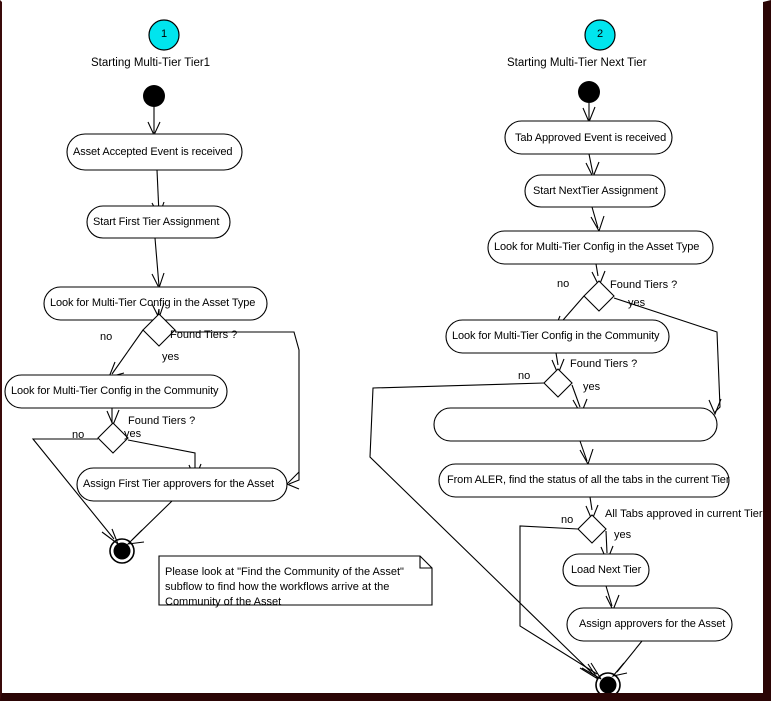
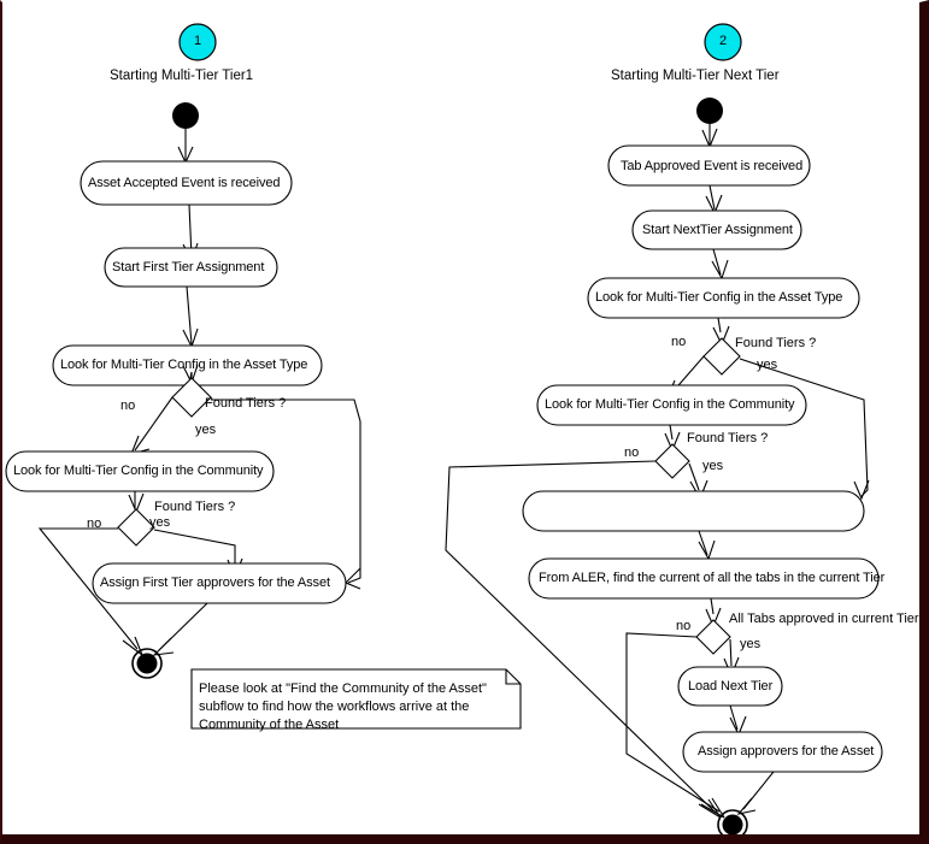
  1
  Starting Multi-Tier Tier1
  Asset Accepted Event is received
  Start First Tier Assignment
  Look for Multi-Tier Config in the Asset Type
  Found Tiers ?
  no
  yes
  Look for Multi-Tier Config in the Community
  Found Tiers ?
  no
  yes
  Assign First Tier approvers for the Asset
  Please look at "Find the Community of the Asset"
  subflow to find how the workflows arrive at the
  Community of the Asset
  2
  Starting Multi-Tier Next Tier
  Tab Approved Event is received
  Start NextTier Assignment
  Look for Multi-Tier Config in the Asset Type
  Found Tiers ?
  no
  yes
  Look for Multi-Tier Config in the Community
  Found Tiers ?
  no
  yes
- From ALER, find the status of all the tabs in the current Tier
+ From ALER, find the current of all the tabs in the current Tier
  All Tabs approved in current Tier
  no
  yes
  Load Next Tier
  Assign approvers for the Asset
